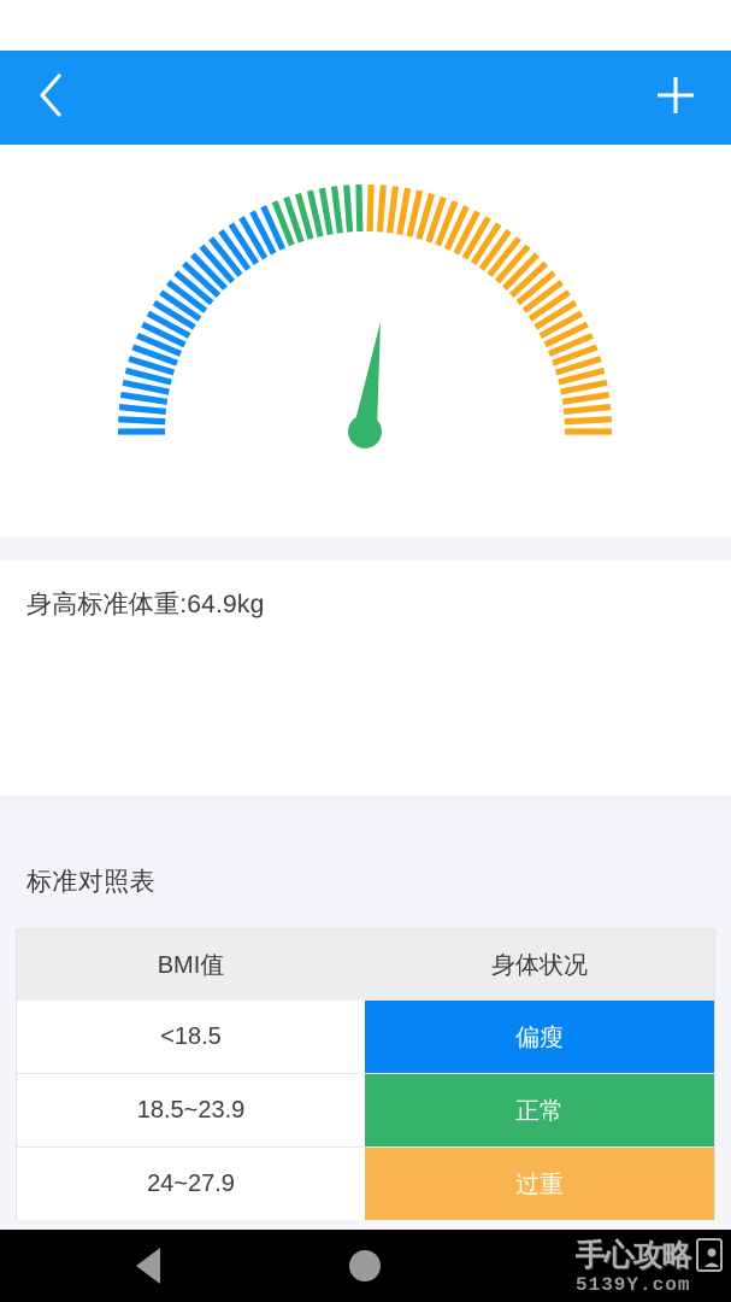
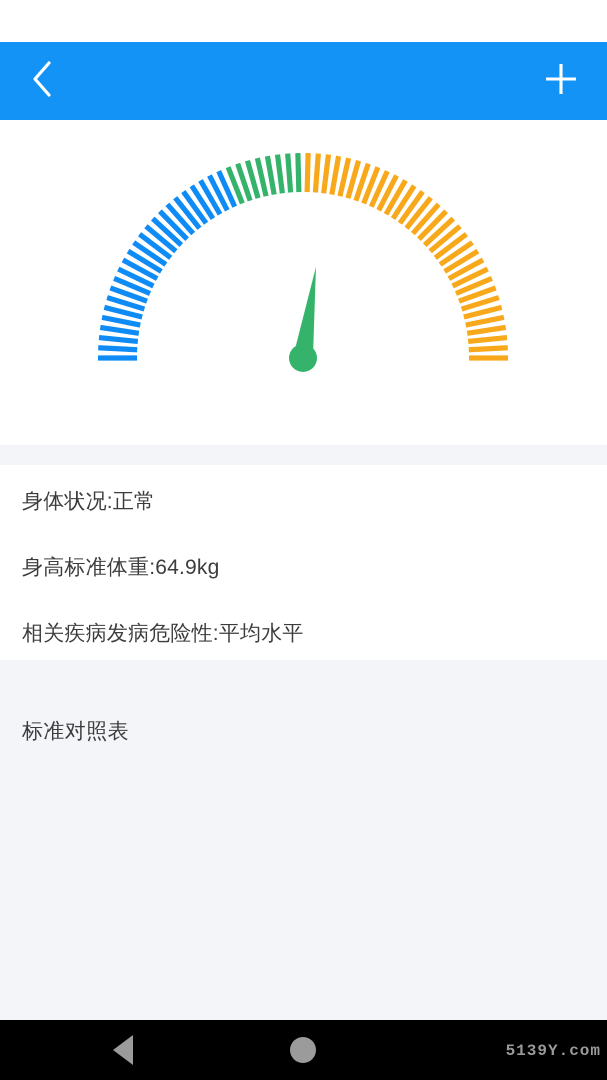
+ 身体状况:正常
  身高标准体重:64.9kg
+ 相关疾病发病危险性:平均水平
  标准对照表
- BMI值
- 身体状况
- <18.5
- 偏瘦
- 18.5~23.9
- 正常
- 24~27.9
- 过重
- 手心攻略
  5139Y.com
